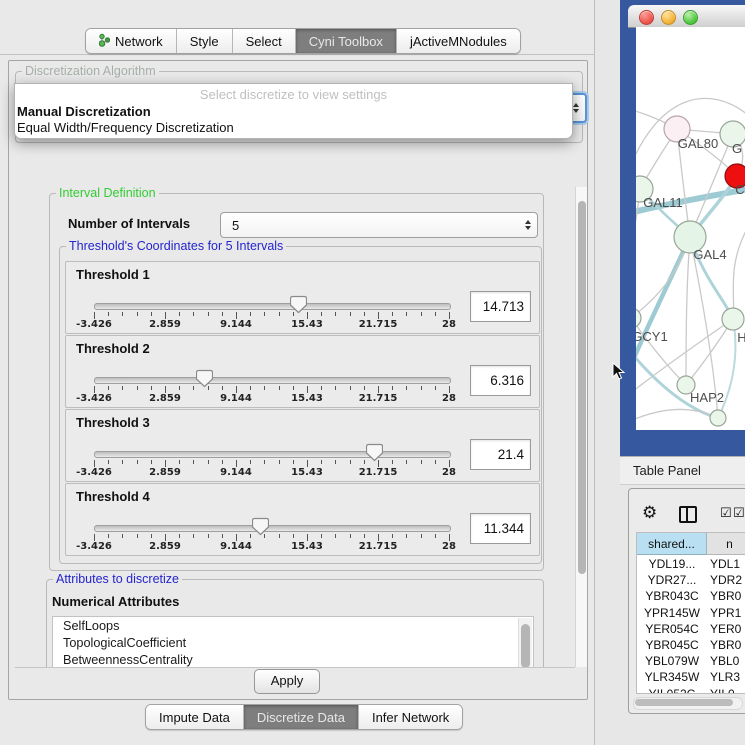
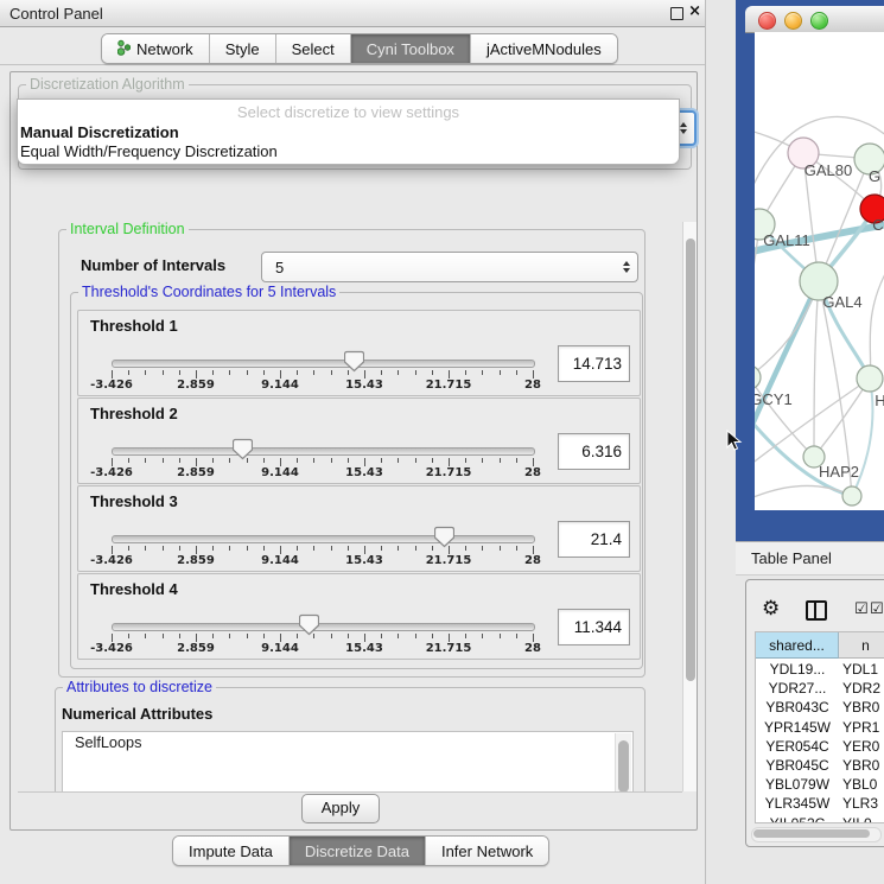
+ Control Panel
+ ×
  Network
  Style
  Select
  Cyni Toolbox
  jActiveMNodules
  Discretization Algorithm
  Select discretize to view settings
  Manual Discretization
  Equal Width/Frequency Discretization
  Interval Definition
  Number of Intervals
  5
  Threshold's Coordinates for 5 Intervals
  Threshold 1
  -3.426
  2.859
  9.144
  15.43
  21.715
  28
  14.713
  Threshold 2
  -3.426
  2.859
  9.144
  15.43
  21.715
  28
  6.316
  Threshold 3
  -3.426
  2.859
  9.144
  15.43
  21.715
  28
  21.4
  Threshold 4
  -3.426
  2.859
  9.144
  15.43
  21.715
  28
  11.344
  Attributes to discretize
  Numerical Attributes
  SelfLoops
- TopologicalCoefficient
- BetweennessCentrality
  Apply
  Impute Data
  Discretize Data
  Infer Network
  GAL80
  G
  C
  GAL11
  GAL4
  GCY1
  H
  HAP2
  Table Panel
  ⚙
  ☑
  ☑
  shared...
  n
  YDL19...
  YDL1
  YDR27...
  YDR2
  YBR043C
  YBR0
  YPR145W
  YPR1
  YER054C
  YER0
  YBR045C
  YBR0
  YBL079W
  YBL0
  YLR345W
  YLR3
